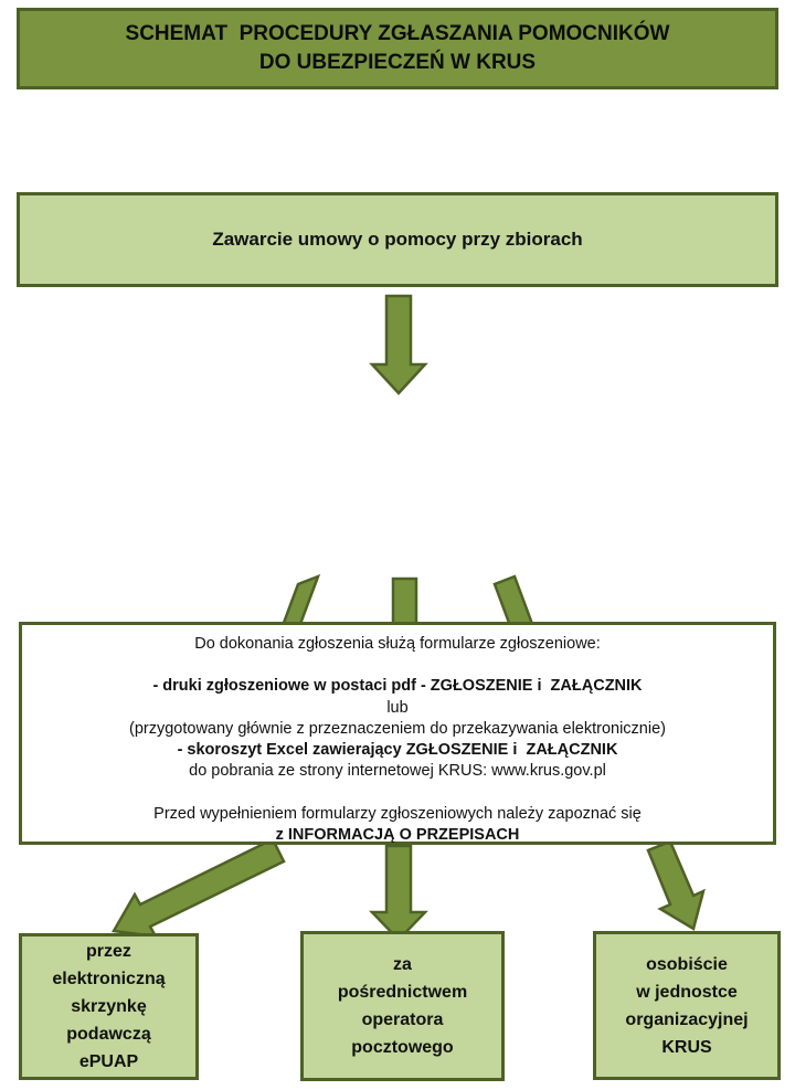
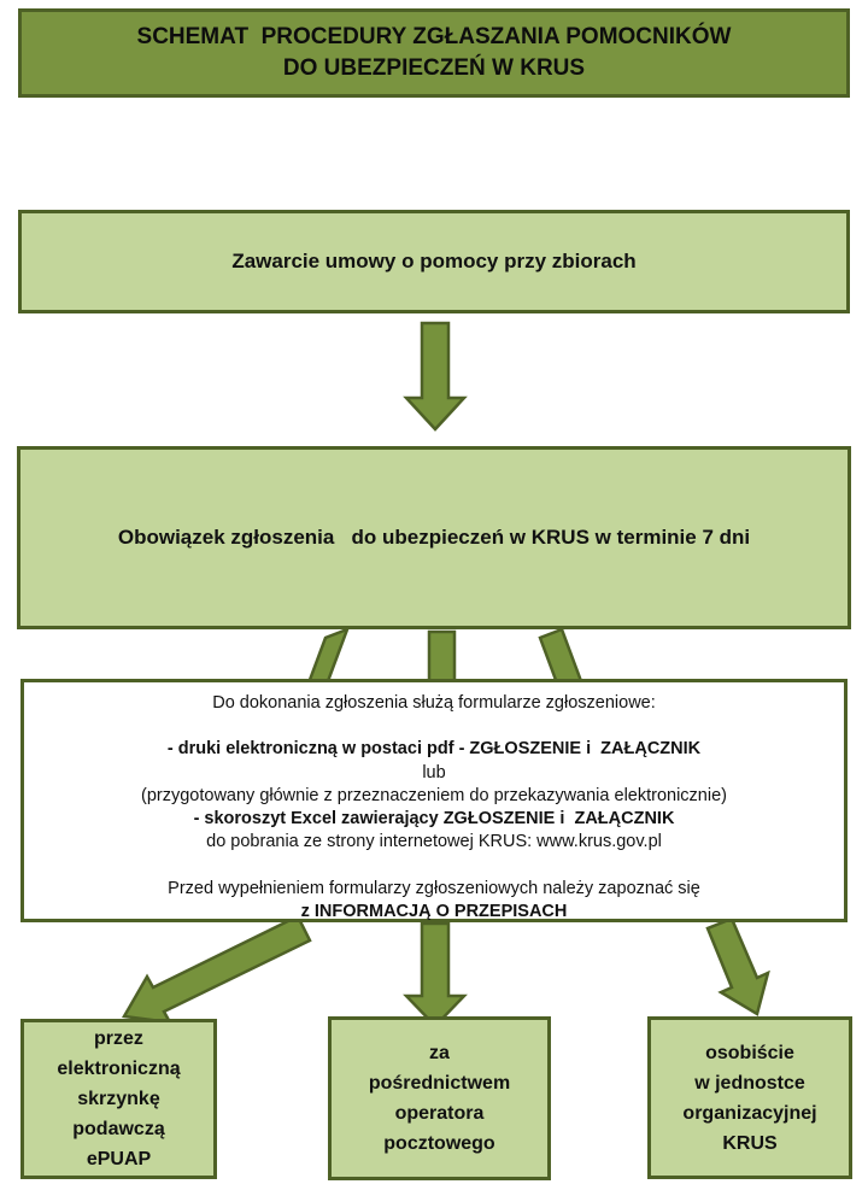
  SCHEMAT PROCEDURY ZGŁASZANIA POMOCNIKÓW
  DO UBEZPIECZEŃ W KRUS
  Zawarcie umowy o pomocy przy zbiorach
+ Obowiązek zgłoszenia do ubezpieczeń w KRUS w terminie 7 dni
  Do dokonania zgłoszenia służą formularze zgłoszeniowe:
- - druki zgłoszeniowe w postaci pdf - ZGŁOSZENIE i ZAŁĄCZNIK
+ - druki elektroniczną w postaci pdf - ZGŁOSZENIE i ZAŁĄCZNIK
  lub
  (przygotowany głównie z przeznaczeniem do przekazywania elektronicznie)
  - skoroszyt Excel zawierający ZGŁOSZENIE i ZAŁĄCZNIK
  do pobrania ze strony internetowej KRUS: www.krus.gov.pl
  Przed wypełnieniem formularzy zgłoszeniowych należy zapoznać się
  z INFORMACJĄ O PRZEPISACH
  przez
  elektroniczną
  skrzynkę
  podawczą
  ePUAP
  za
  pośrednictwem
  operatora
  pocztowego
  osobiście
  w jednostce
  organizacyjnej
  KRUS
